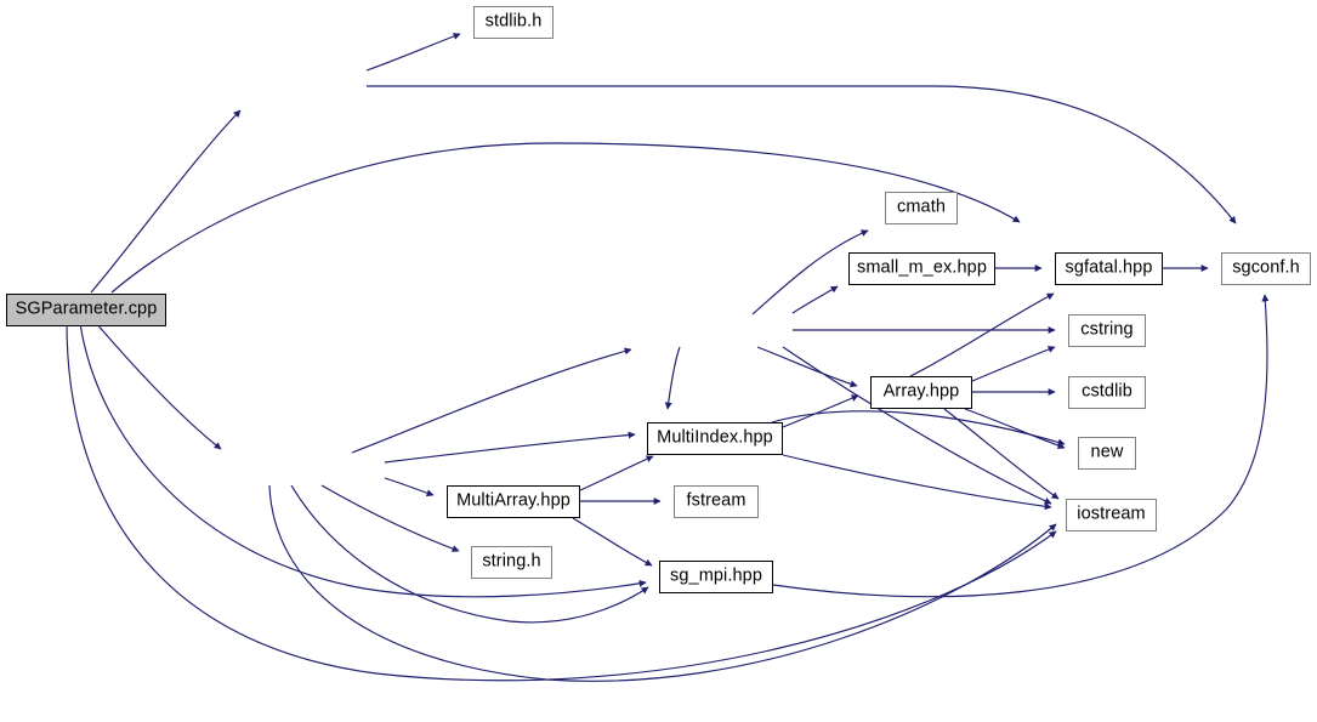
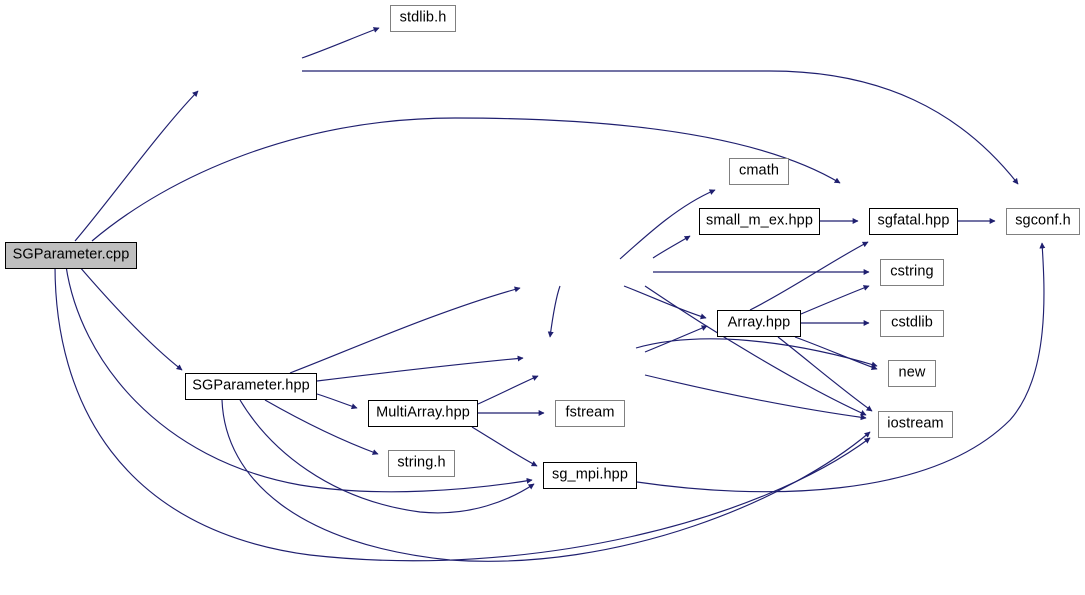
  SGParameter.cpp
  stdlib.h
  cmath
  small_m_ex.hpp
  sgfatal.hpp
  sgconf.h
  cstring
  Array.hpp
  cstdlib
- MultiIndex.hpp
  new
+ SGParameter.hpp
  MultiArray.hpp
  fstream
  iostream
  string.h
  sg_mpi.hpp
